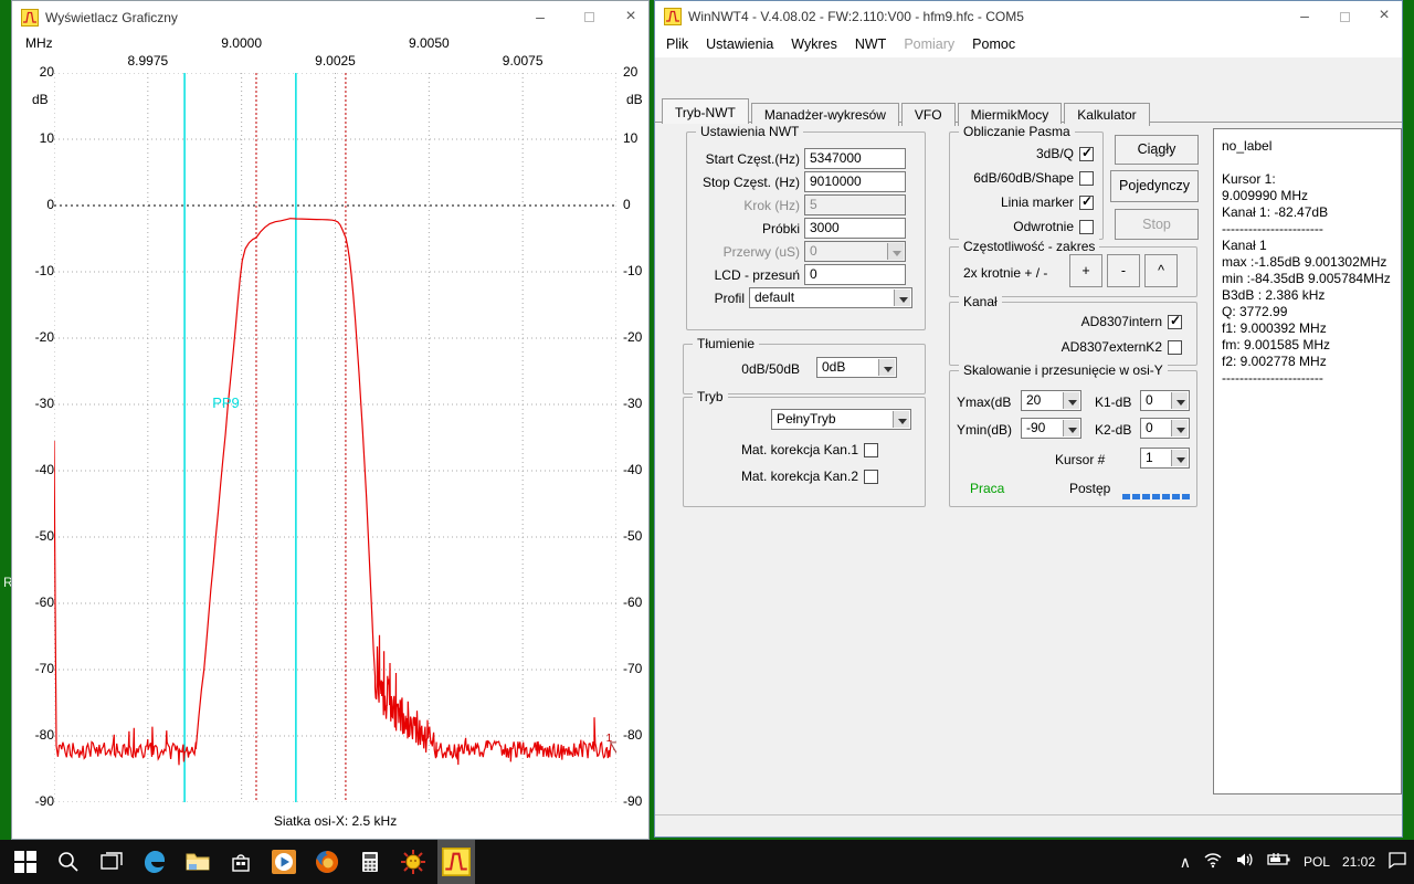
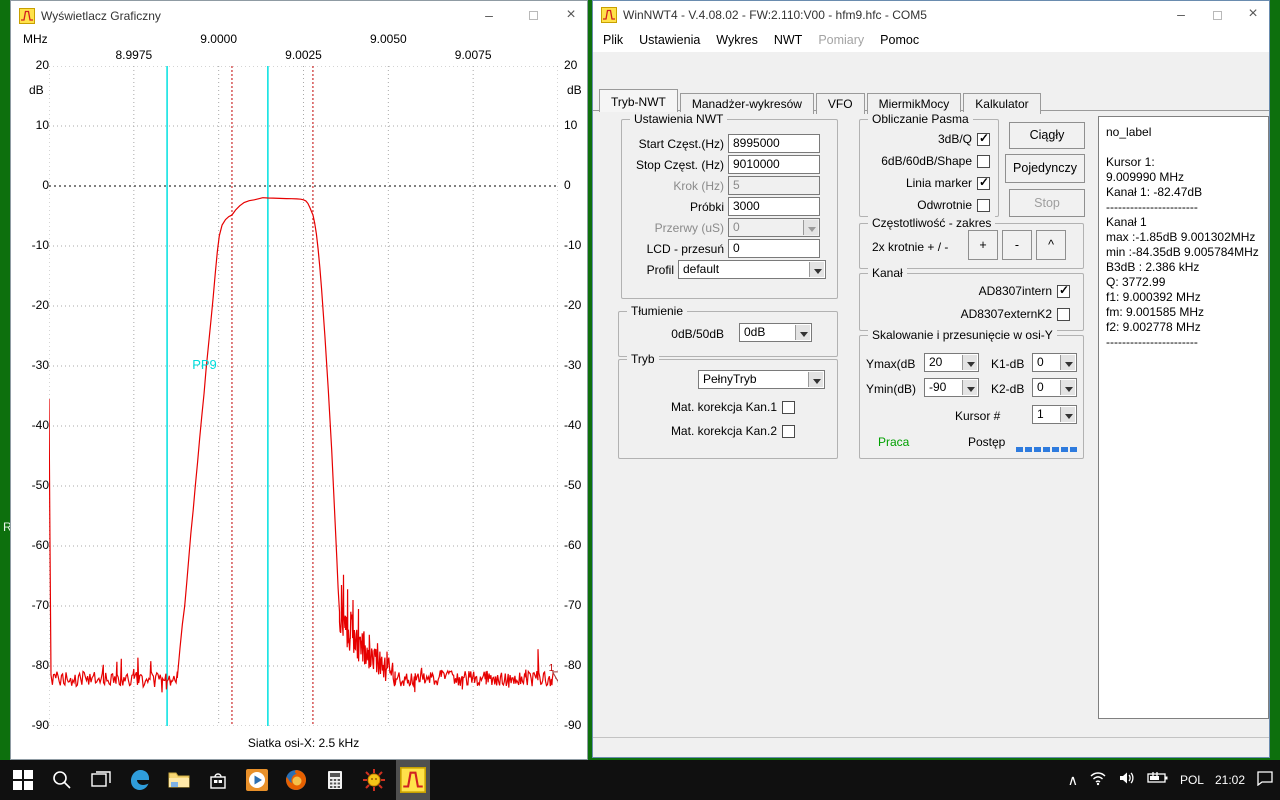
  R
  Wyświetlacz Graficzny
  –
  ×
  MHz
  dB
  dB
  20
  20
  10
  10
  0
  0
  -10
  -10
  -20
  -20
  -30
  -30
  -40
  -40
  -50
  -50
  -60
  -60
  -70
  -70
  -80
  -80
  -90
  -90
  9.0000
  9.0050
  8.9975
  9.0025
  9.0075
  PP9
  1
  Siatka osi-X: 2.5 kHz
  WinNWT4 - V.4.08.02 - FW:2.110:V00 - hfm9.hfc - COM5
  –
  ×
  Plik Ustawienia Wykres NWT Pomiary Pomoc
  Tryb-NWT Manadżer-wykresów VFO MiermikMocy Kalkulator
  Ustawienia NWT
  Start Częst.(Hz)
- 5347000
+ 8995000
  Stop Częst. (Hz)
  9010000
  Krok (Hz)
  5
  Próbki
  3000
  Przerwy (uS)
  0
  LCD - przesuń
  0
  Profil
  default
  Tłumienie
  0dB/50dB
  0dB
  Tryb
  PełnyTryb
  Mat. korekcja Kan.1
  Mat. korekcja Kan.2
  Obliczanie Pasma
  3dB/Q
  6dB/60dB/Shape
  Linia marker
  Odwrotnie
  Częstotliwość - zakres
  2x krotnie + / -
  +
  -
  ^
  Kanał
  AD8307intern
  AD8307externK2
  Skalowanie i przesunięcie w osi-Y
  Ymax(dB
  20
  K1-dB
  0
  Ymin(dB)
  -90
  K2-dB
  0
  Kursor #
  1
  Praca
  Postęp
  no_label
  Kursor 1:
  9.009990 MHz
  Kanał 1: -82.47dB
  -----------------------
  Kanał 1
  max :-1.85dB 9.001302MHz
  min :-84.35dB 9.005784MHz
  B3dB : 2.386 kHz
  Q: 3772.99
  f1: 9.000392 MHz
  fm: 9.001585 MHz
  f2: 9.002778 MHz
  -----------------------
  Ciągły
  Pojedynczy
  Stop
  ∧
  POL
  21:02
